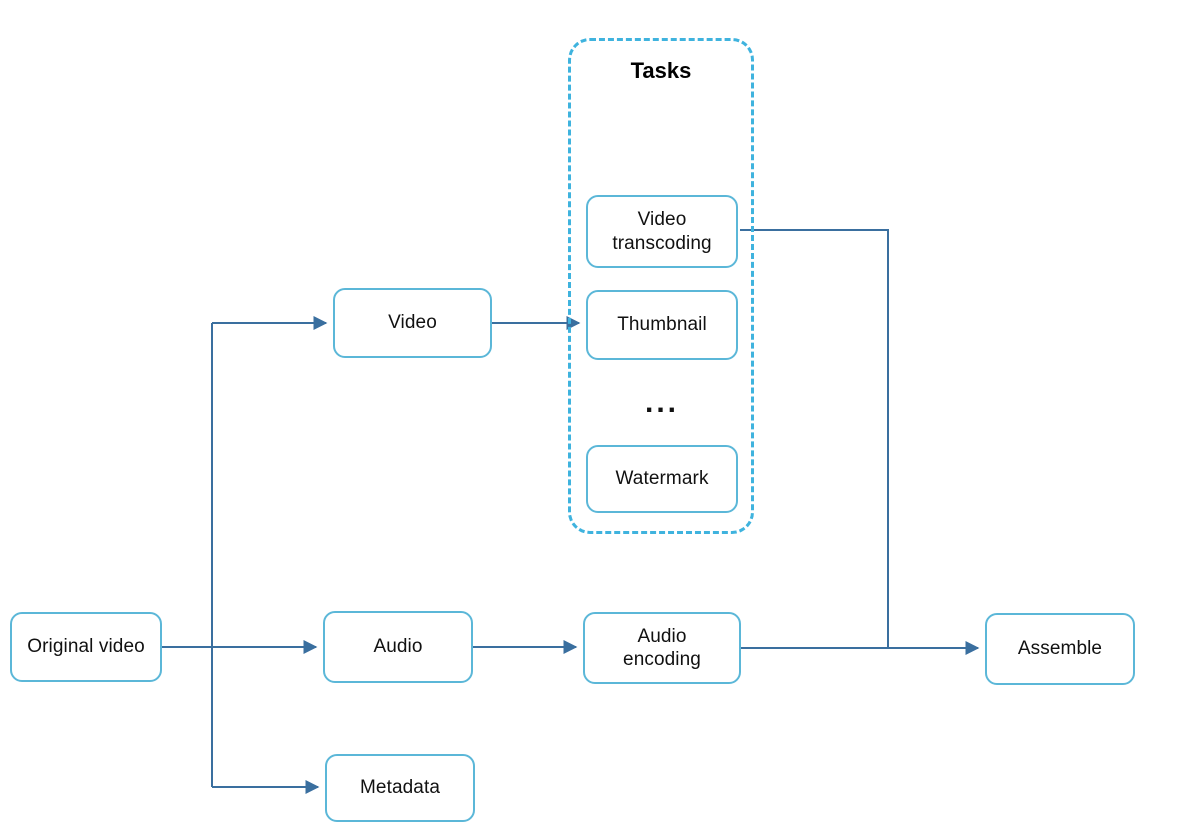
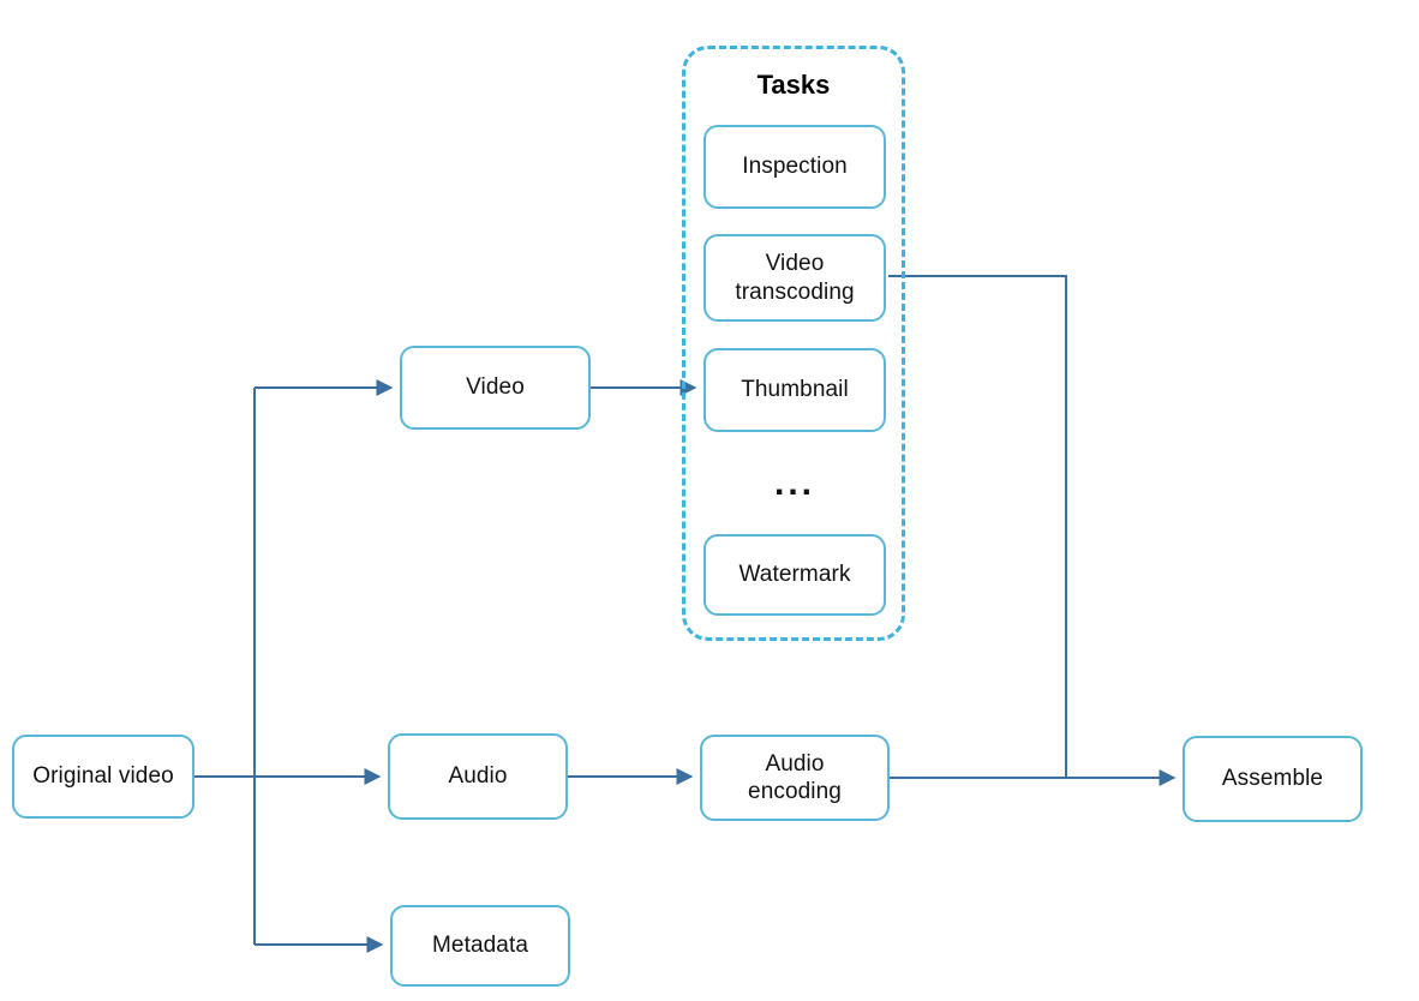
  Tasks
+ Inspection
  Video
  transcoding
  Thumbnail
  ...
  Watermark
  Original video
  Video
  Audio
  Metadata
  Audio
  encoding
  Assemble
